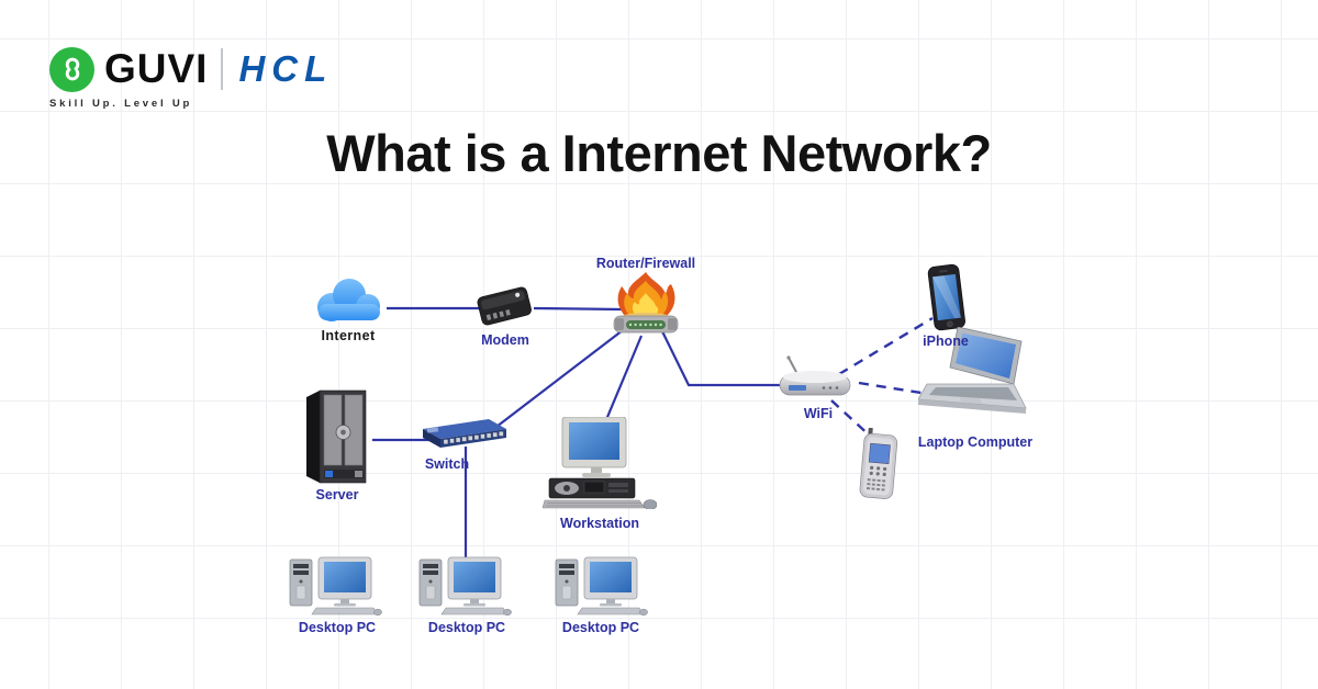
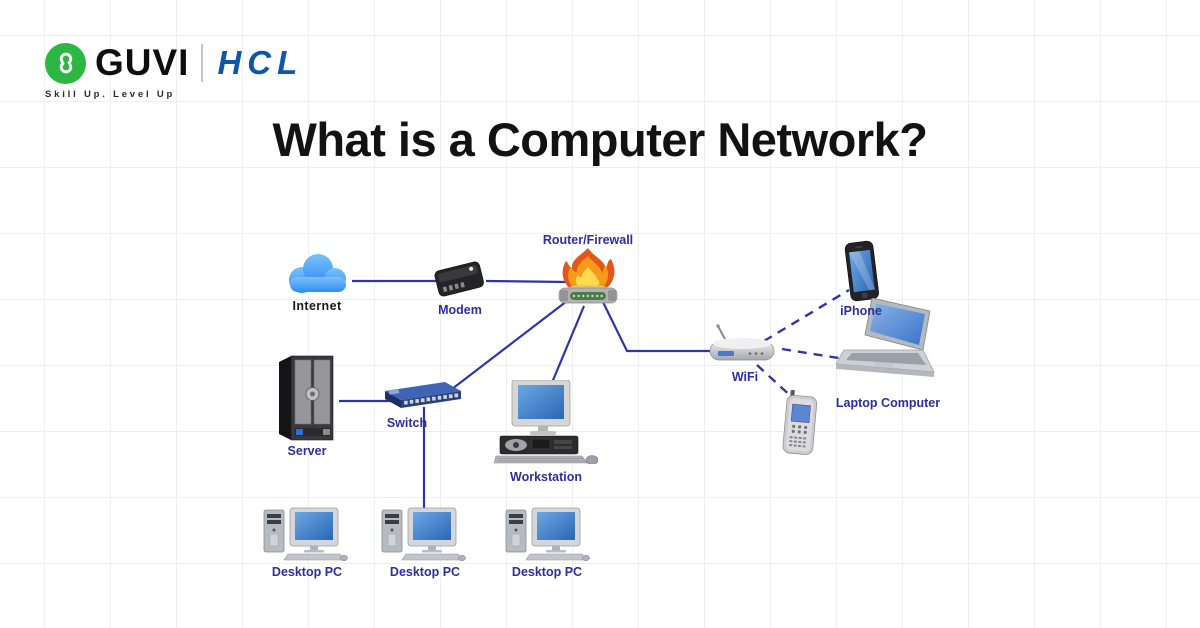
  GUVI
  HCL
  Skill Up. Level Up
- What is a Internet Network?
+ What is a Computer Network?
  Internet
  Modem
  Router/Firewall
  Switch
  Server
  Workstation
  Desktop PC
  Desktop PC
  Desktop PC
  WiFi
  iPhone
  Laptop Computer
